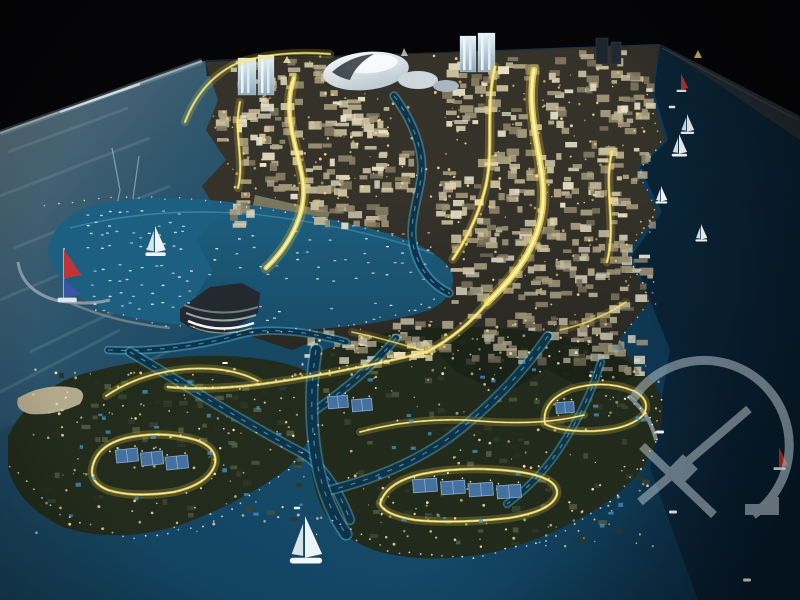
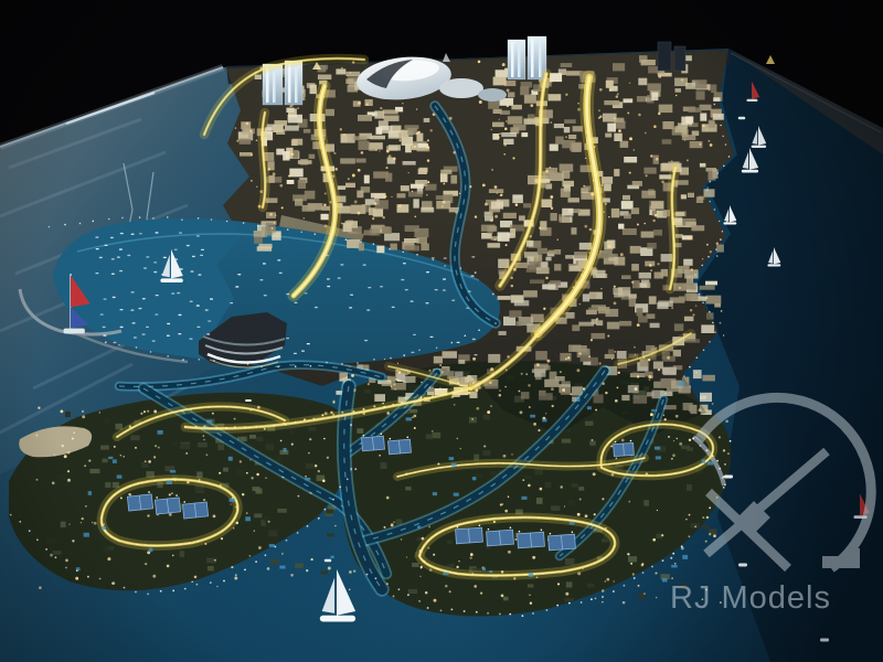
+ RJ Models
